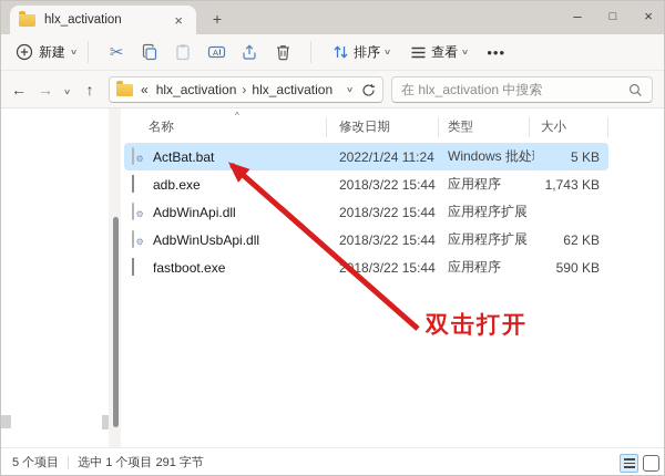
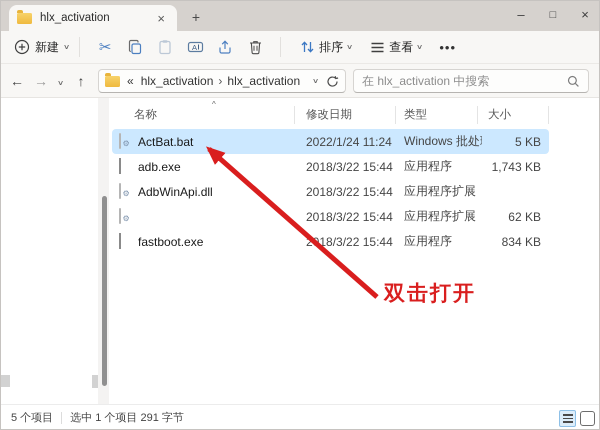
  hlx_activation
  ×
  +
  –
  □
  ×
  新建
  ✂
  A
  排序
  查看
  •••
  ←
  →
  ↑
  «
  hlx_activation
  ›
  hlx_activation
  在 hlx_activation 中搜索
  名称
  ^
  修改日期
  类型
  大小
  ⚙
  ActBat.bat
  2022/1/24 11:24
  5 KB
  adb.exe
  2018/3/22 15:44
  应用程序
  1,743 KB
  ⚙
  AdbWinApi.dll
  2018/3/22 15:44
  应用程序扩展
  ⚙
- AdbWinUsbApi.dll
  2018/3/22 15:44
  应用程序扩展
  62 KB
  fastboot.exe
  218/3/22 15:44
  应用程序
- 590 KB
+ 834 KB
  双击打开
  5 个项目
  选中 1 个项目 291 字节
